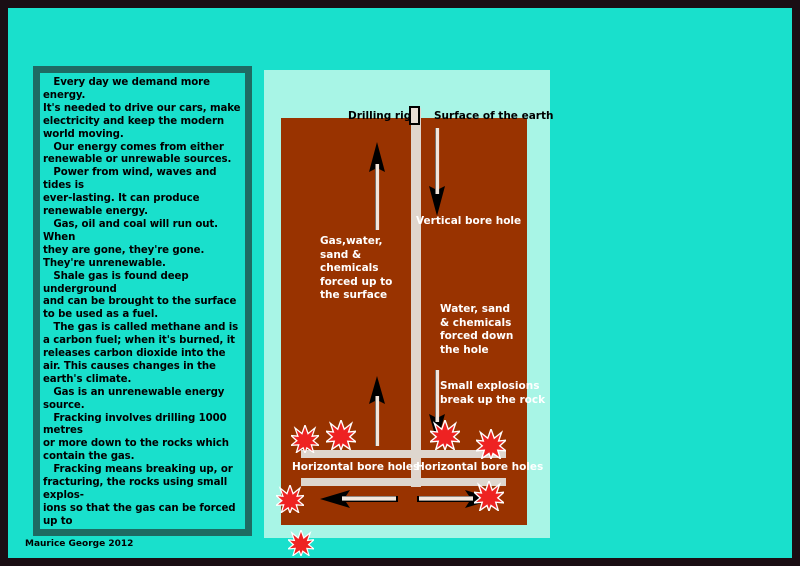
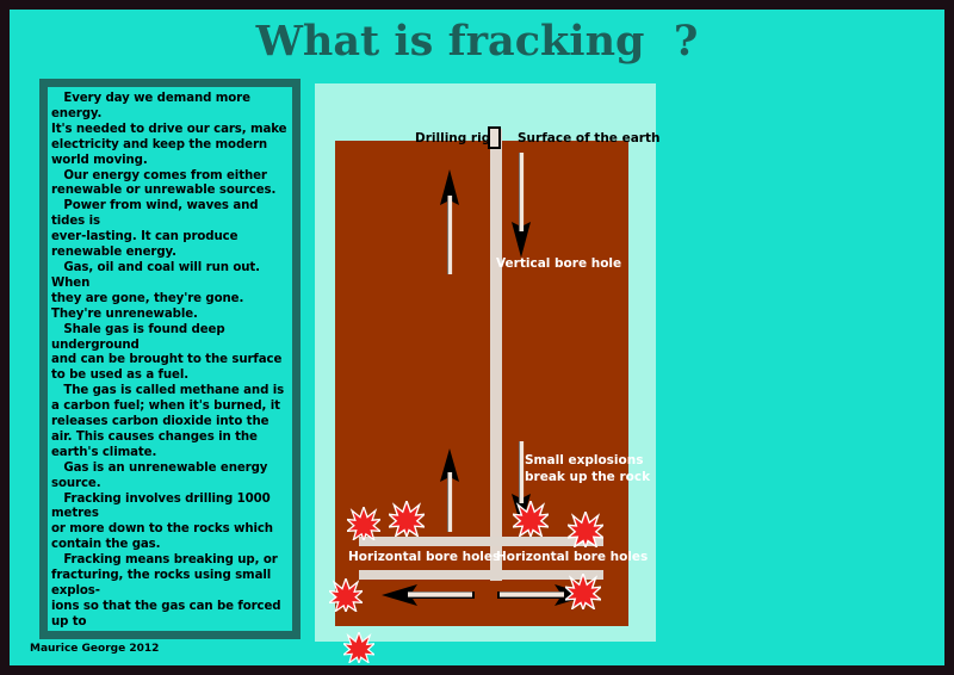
+ What is fracking ?
  Every day we demand more energy.
  It's needed to drive our cars, make electricity and keep the modern world moving.
  Our energy comes from either renewable or unrewable sources.
  Power from wind, waves and tides is
  ever-lasting. It can produce renewable energy.
  Gas, oil and coal will run out. When
  they are gone, they're gone. They're unrenewable.
  Shale gas is found deep underground
  and can be brought to the surface to be used as a fuel.
  The gas is called methane and is a carbon fuel; when it's burned, it releases carbon dioxide into the air. This causes changes in the earth's climate.
  Gas is an unrenewable energy source.
  Fracking involves drilling 1000 metres
  or more down to the rocks which contain the gas.
  Fracking means breaking up, or fracturing, the rocks using small explos-
  ions so that the gas can be forced up to
  the surface.
  Drilling rig
  Surface of the earth
  Vertical bore hole
- Gas,water,
- sand &
- chemicals
- forced up to
- the surface
- Water, sand
- & chemicals
- forced down
- the hole
  Small explosions
  break up the rock
  Horizontal bore holes
  Horizontal bore holes
  Maurice George 2012
